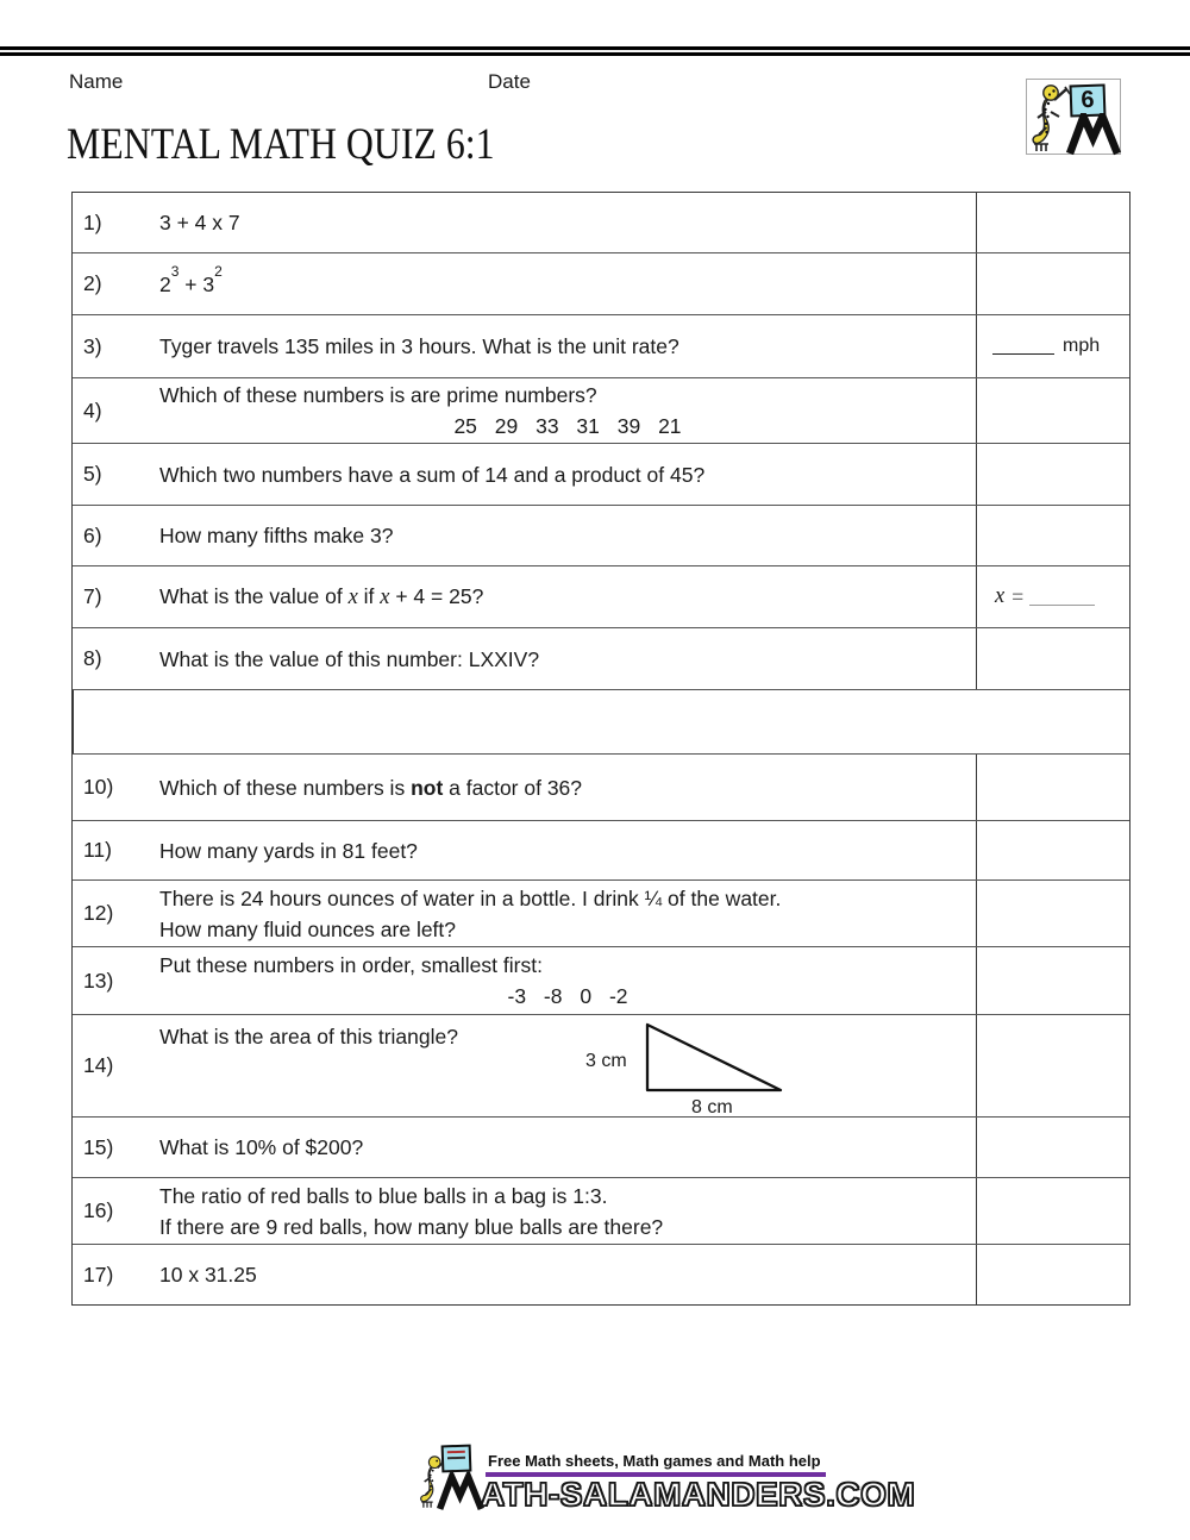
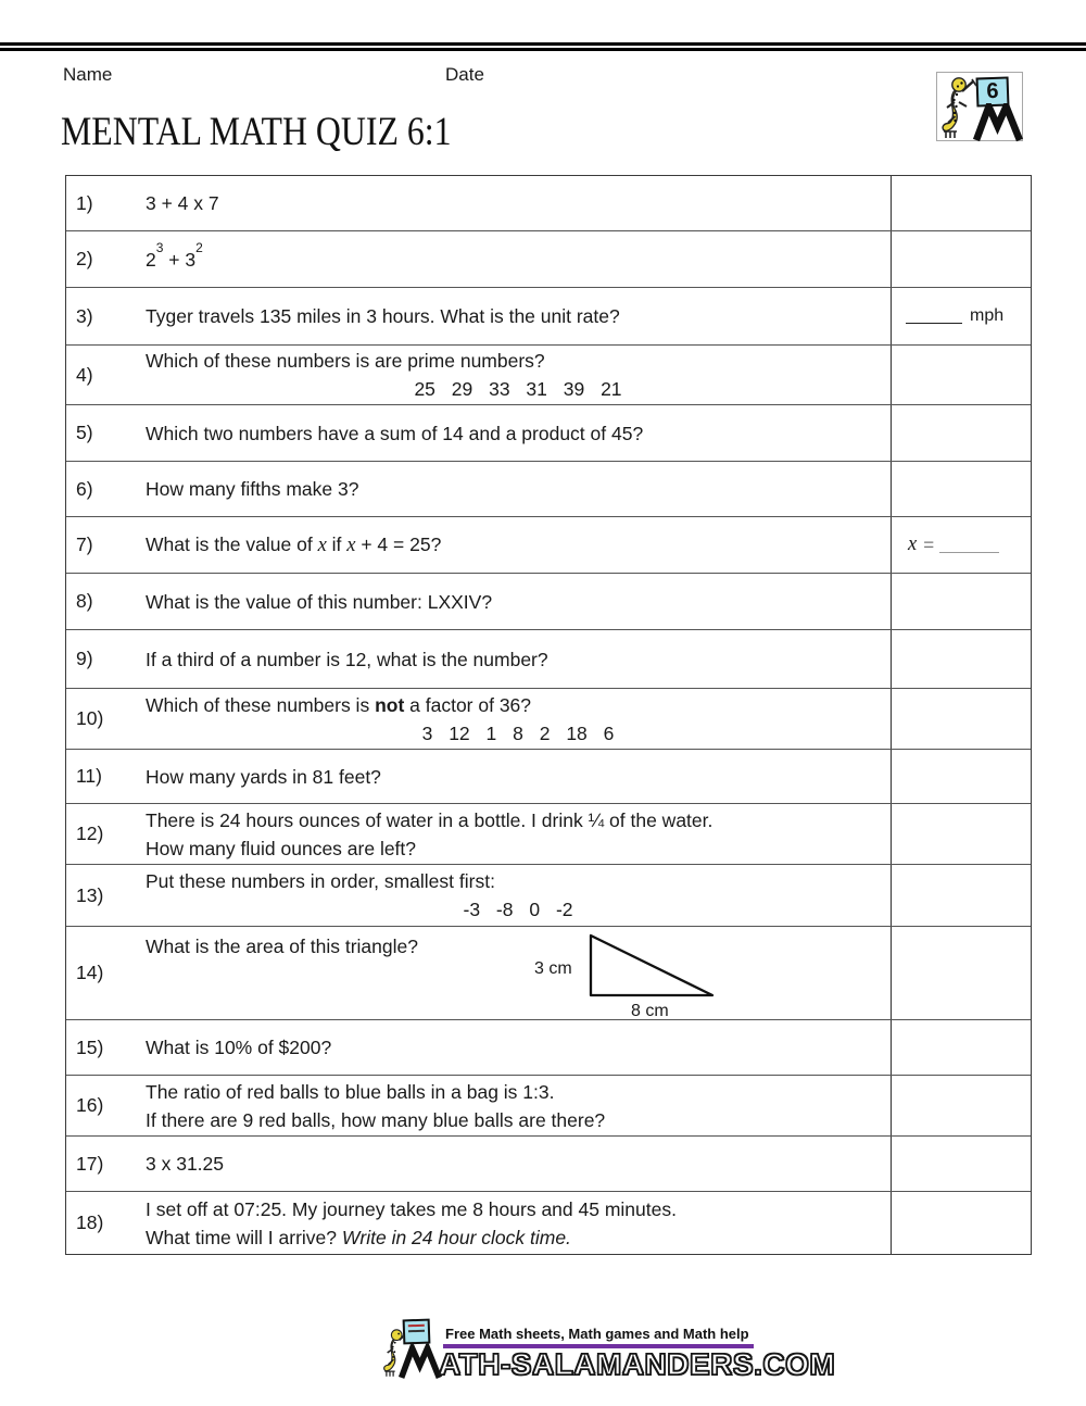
  Name
  Date
  MENTAL MATH QUIZ 6:1
  1)
  3 + 4 x 7
  2)
  23 + 32
  3)
  Tyger travels 135 miles in 3 hours. What is the unit rate?
  mph
  4)
  Which of these numbers is are prime numbers?
  25 29 33 31 39 21
  5)
  Which two numbers have a sum of 14 and a product of 45?
  6)
  How many fifths make 3?
  7)
  What is the value of x if x + 4 = 25?
  x
  =
  8)
  What is the value of this number: LXXIV?
+ 9)
+ If a third of a number is 12, what is the number?
  10)
  Which of these numbers is not a factor of 36?
+ 3 12 1 8 2 18 6
  11)
  How many yards in 81 feet?
  12)
  There is 24 hours ounces of water in a bottle. I drink ¼ of the water.
  How many fluid ounces are left?
  13)
  Put these numbers in order, smallest first:
  -3 -8 0 -2
  14)
  What is the area of this triangle?
  3 cm
  8 cm
  15)
  What is 10% of $200?
  16)
  The ratio of red balls to blue balls in a bag is 1:3.
  If there are 9 red balls, how many blue balls are there?
  17)
- 10 x 31.25
+ 3 x 31.25
+ 18)
+ I set off at 07:25. My journey takes me 8 hours and 45 minutes.
+ What time will I arrive? Write in 24 hour clock time.
  Free Math sheets, Math games and Math help
  ATH-SALAMANDERS.COM
